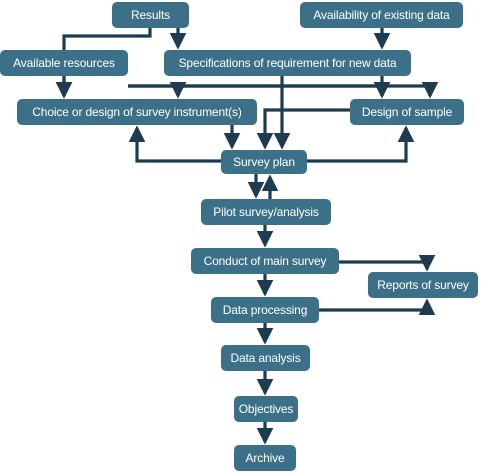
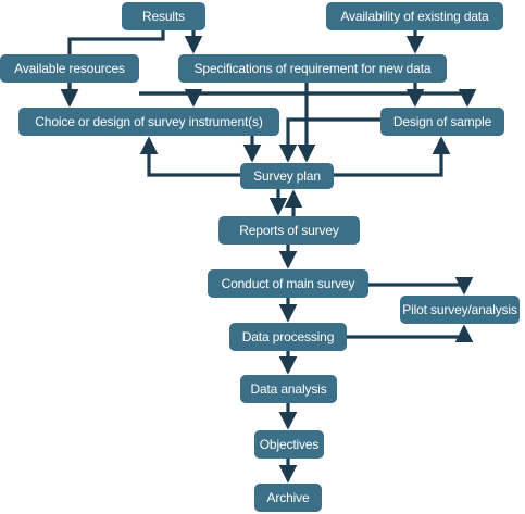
  Results
  Availability of existing data
  Available resources
  Specifications of requirement for new data
  Choice or design of survey instrument(s)
  Design of sample
  Survey plan
- Pilot survey/analysis
+ Reports of survey
  Conduct of main survey
- Reports of survey
+ Pilot survey/analysis
  Data processing
  Data analysis
  Objectives
  Archive
